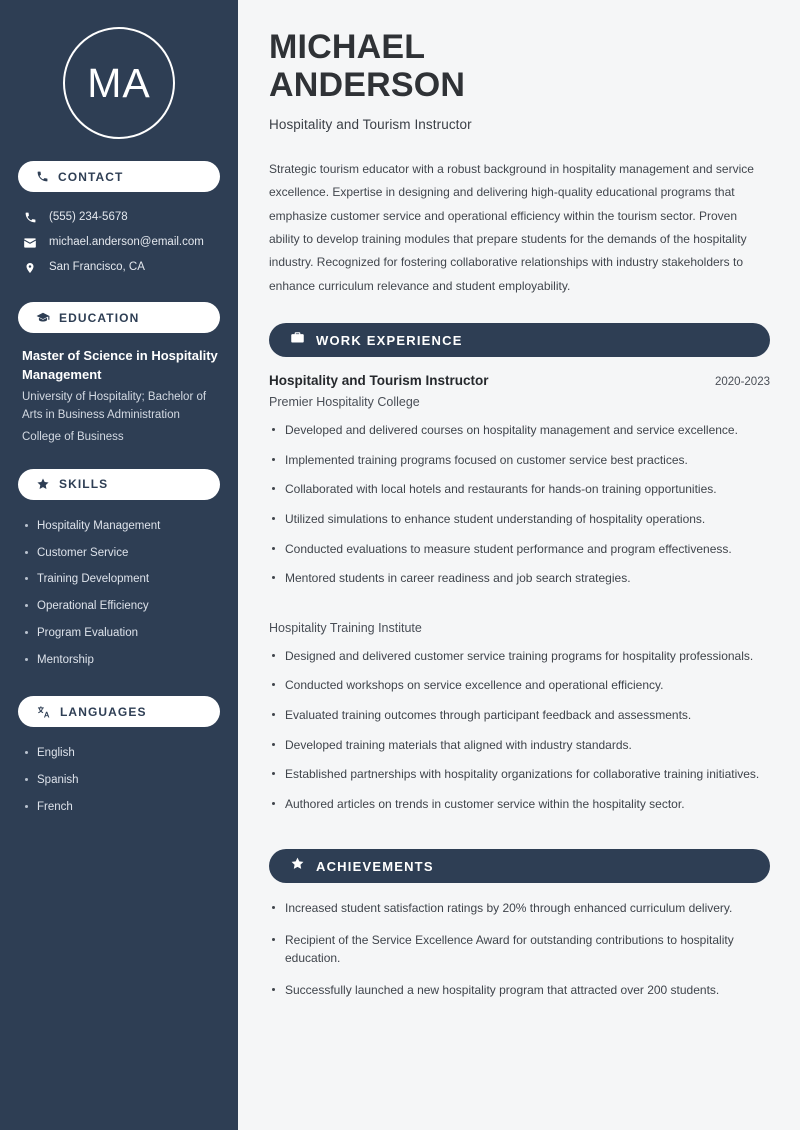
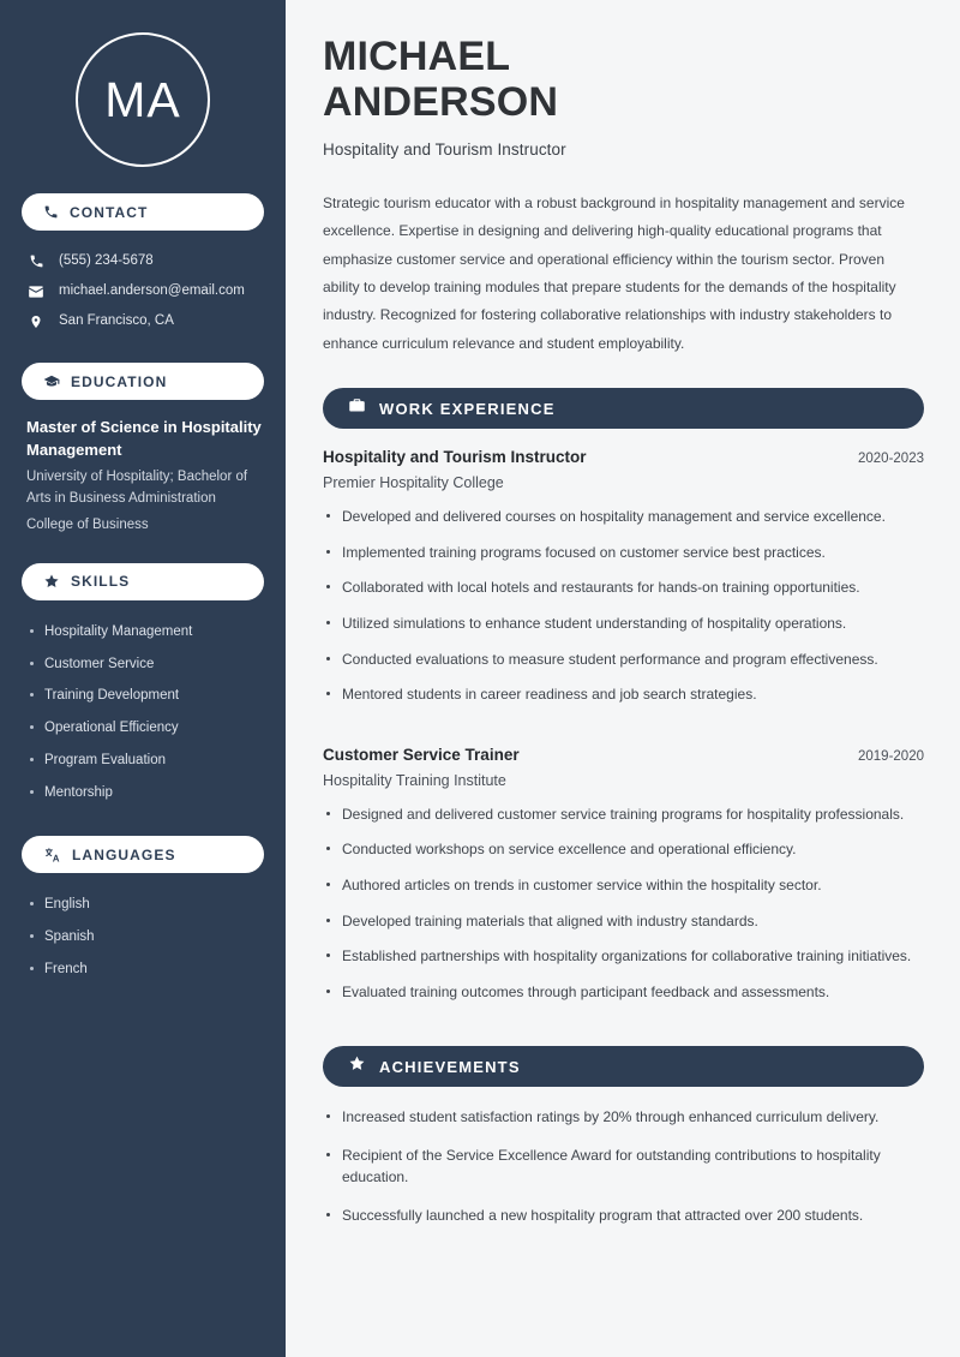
  MA
  CONTACT
  (555) 234-5678
  michael.anderson@email.com
  San Francisco, CA
  EDUCATION
  Master of Science in Hospitality Management
  University of Hospitality; Bachelor of Arts in Business Administration
  College of Business
  SKILLS
  Hospitality Management
  Customer Service
  Training Development
  Operational Efficiency
  Program Evaluation
  Mentorship
  LANGUAGES
  English
  Spanish
  French
  MICHAEL
  ANDERSON
  Hospitality and Tourism Instructor
  Strategic tourism educator with a robust background in hospitality management and service excellence. Expertise in designing and delivering high-quality educational programs that emphasize customer service and operational efficiency within the tourism sector. Proven ability to develop training modules that prepare students for the demands of the hospitality industry. Recognized for fostering collaborative relationships with industry stakeholders to enhance curriculum relevance and student employability.
  WORK EXPERIENCE
  Hospitality and Tourism Instructor
  2020-2023
  Premier Hospitality College
  Developed and delivered courses on hospitality management and service excellence.
  Implemented training programs focused on customer service best practices.
  Collaborated with local hotels and restaurants for hands-on training opportunities.
  Utilized simulations to enhance student understanding of hospitality operations.
  Conducted evaluations to measure student performance and program effectiveness.
  Mentored students in career readiness and job search strategies.
+ Customer Service Trainer
+ 2019-2020
  Hospitality Training Institute
  Designed and delivered customer service training programs for hospitality professionals.
  Conducted workshops on service excellence and operational efficiency.
- Evaluated training outcomes through participant feedback and assessments.
+ Authored articles on trends in customer service within the hospitality sector.
  Developed training materials that aligned with industry standards.
  Established partnerships with hospitality organizations for collaborative training initiatives.
- Authored articles on trends in customer service within the hospitality sector.
+ Evaluated training outcomes through participant feedback and assessments.
  ACHIEVEMENTS
  Increased student satisfaction ratings by 20% through enhanced curriculum delivery.
  Recipient of the Service Excellence Award for outstanding contributions to hospitality education.
  Successfully launched a new hospitality program that attracted over 200 students.
